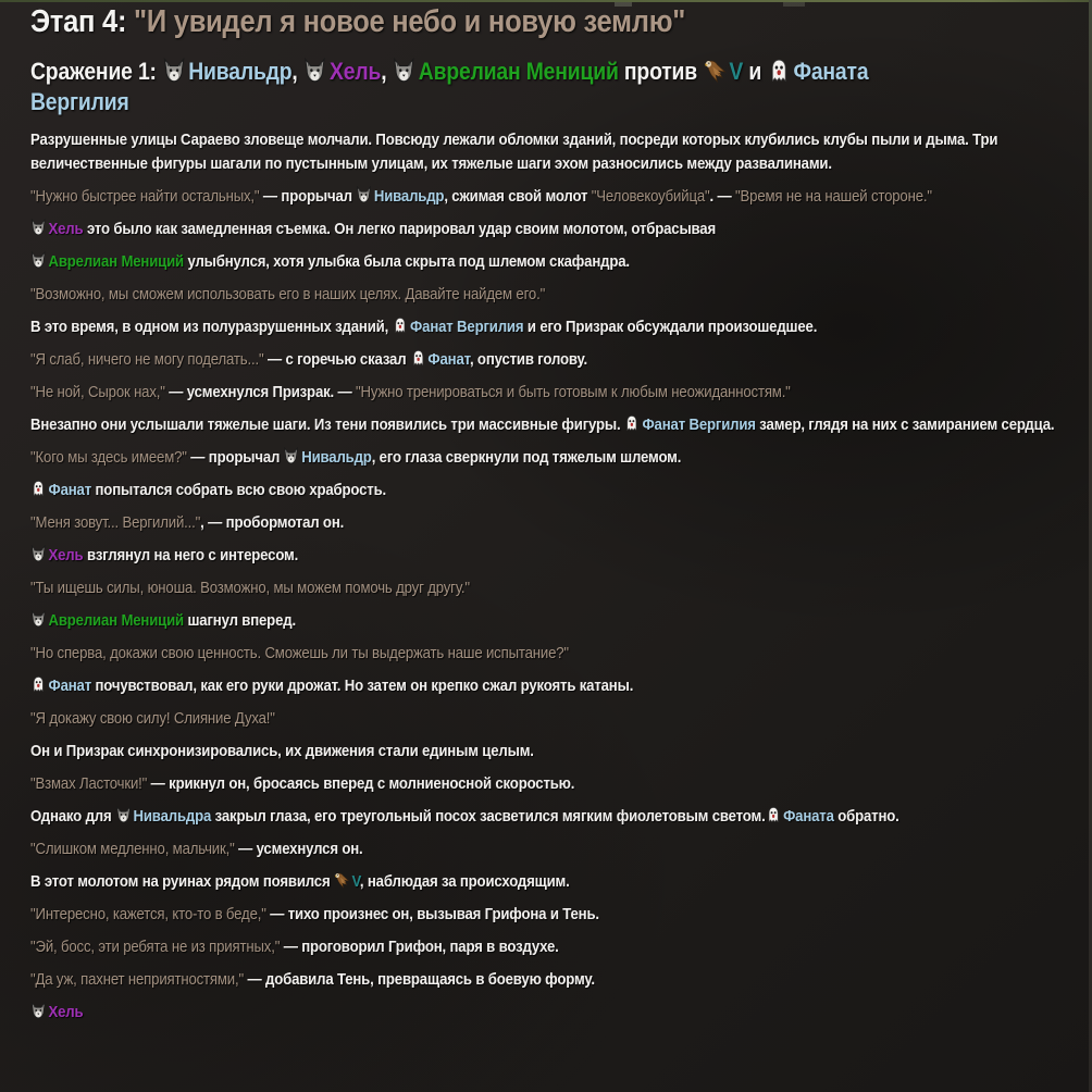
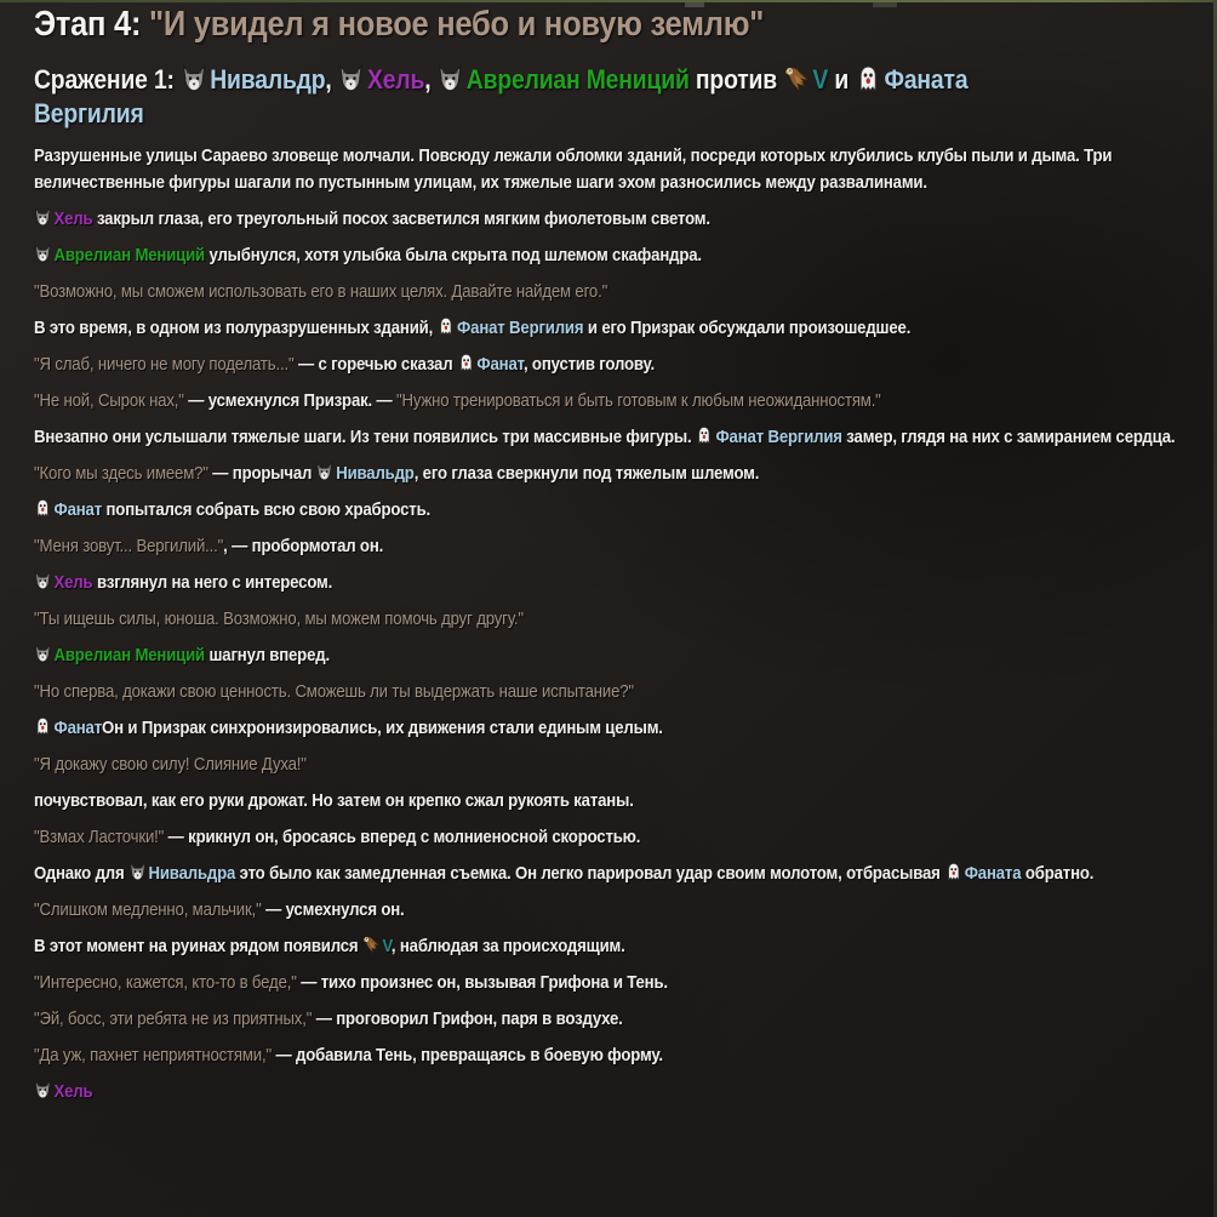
  Этап 4: "И увидел я новое небо и новую землю"
  Сражение 1: Нивальдр, Хель, Аврелиан Мениций против V и Фаната Вергилия
  Разрушенные улицы Сараево зловеще молчали. Повсюду лежали обломки зданий, посреди которых клубились клубы пыли и дыма. Три величественные фигуры шагали по пустынным улицам, их тяжелые шаги эхом разносились между развалинами.
- "Нужно быстрее найти остальных," — прорычал Нивальдр, сжимая свой молот "Человекоубийца". — "Время не на нашей стороне."
- Хель это было как замедленная съемка. Он легко парировал удар своим молотом, отбрасывая
+ Хель закрыл глаза, его треугольный посох засветился мягким фиолетовым светом.
  Аврелиан Мениций улыбнулся, хотя улыбка была скрыта под шлемом скафандра.
  "Возможно, мы сможем использовать его в наших целях. Давайте найдем его."
  В это время, в одном из полуразрушенных зданий, Фанат Вергилия и его Призрак обсуждали произошедшее.
  "Я слаб, ничего не могу поделать..." — с горечью сказал Фанат, опустив голову.
  "Не ной, Сырок нах," — усмехнулся Призрак. — "Нужно тренироваться и быть готовым к любым неожиданностям."
  Внезапно они услышали тяжелые шаги. Из тени появились три массивные фигуры. Фанат Вергилия замер, глядя на них с замиранием сердца.
  "Кого мы здесь имеем?" — прорычал Нивальдр, его глаза сверкнули под тяжелым шлемом.
  Фанат попытался собрать всю свою храбрость.
  "Меня зовут... Вергилий...", — пробормотал он.
  Хель взглянул на него с интересом.
  "Ты ищешь силы, юноша. Возможно, мы можем помочь друг другу."
  Аврелиан Мениций шагнул вперед.
  "Но сперва, докажи свою ценность. Сможешь ли ты выдержать наше испытание?"
- Фанат почувствовал, как его руки дрожат. Но затем он крепко сжал рукоять катаны.
+ ФанатОн и Призрак синхронизировались, их движения стали единым целым.
  "Я докажу свою силу! Слияние Духа!"
- Он и Призрак синхронизировались, их движения стали единым целым.
+ почувствовал, как его руки дрожат. Но затем он крепко сжал рукоять катаны.
  "Взмах Ласточки!" — крикнул он, бросаясь вперед с молниеносной скоростью.
- Однако для Нивальдра закрыл глаза, его треугольный посох засветился мягким фиолетовым светом. Фаната обратно.
+ Однако для Нивальдра это было как замедленная съемка. Он легко парировал удар своим молотом, отбрасывая Фаната обратно.
  "Слишком медленно, мальчик," — усмехнулся он.
- В этот молотом на руинах рядом появился V, наблюдая за происходящим.
+ В этот момент на руинах рядом появился V, наблюдая за происходящим.
  "Интересно, кажется, кто-то в беде," — тихо произнес он, вызывая Грифона и Тень.
  "Эй, босс, эти ребята не из приятных," — проговорил Грифон, паря в воздухе.
  "Да уж, пахнет неприятностями," — добавила Тень, превращаясь в боевую форму.
  Хель
